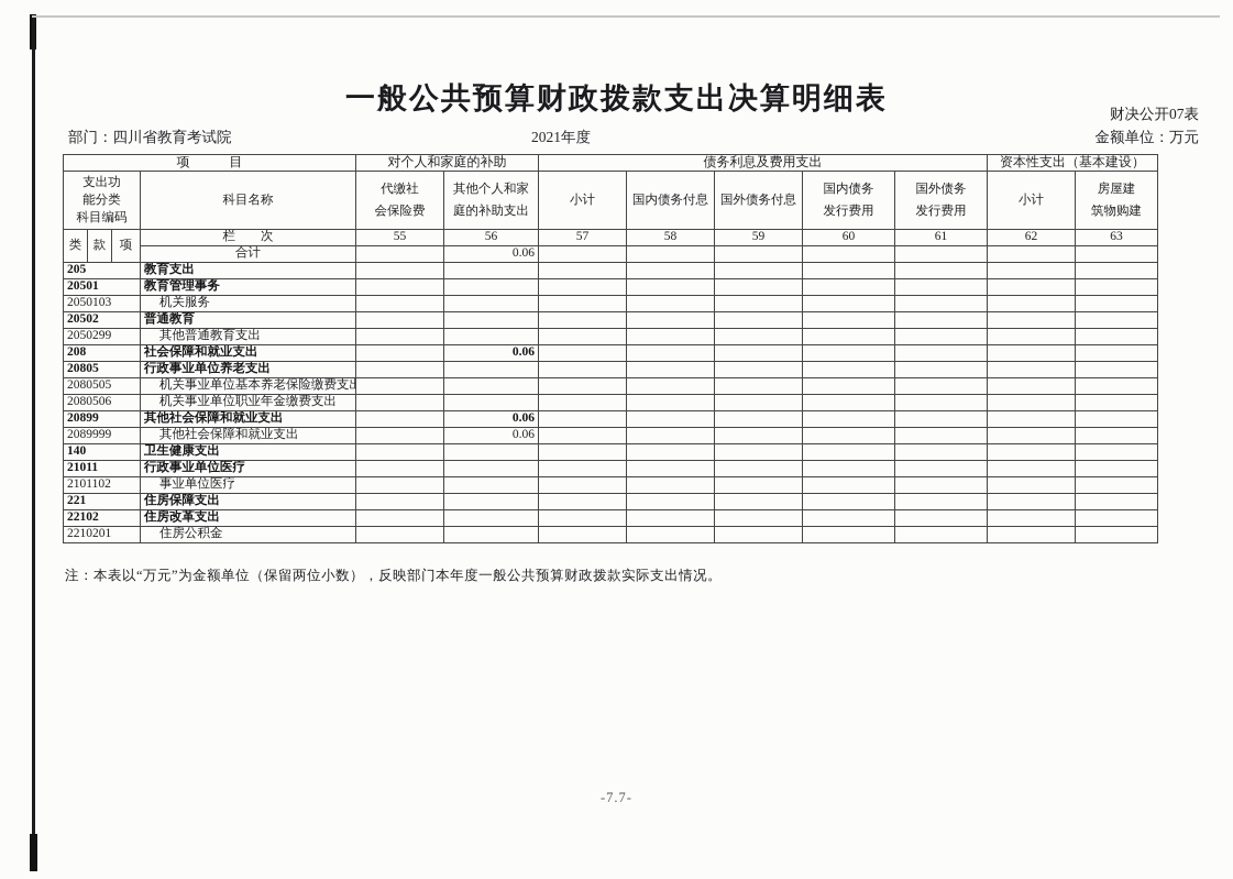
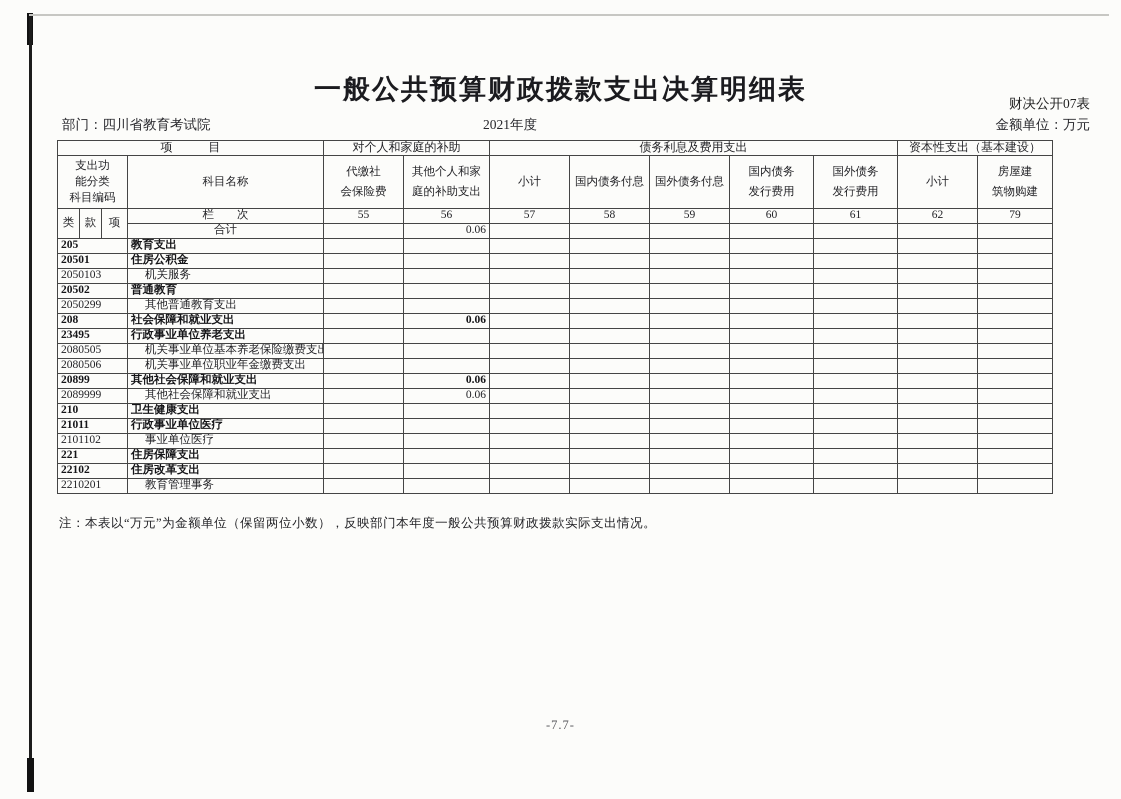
  一般公共预算财政拨款支出决算明细表
  财决公开07表
  2021年度
  部门：四川省教育考试院
  金额单位：万元
  项 目	对个人和家庭的补助	债务利息及费用支出	资本性支出（基本建设）
  支出功 能分类 科目编码	科目名称	代缴社会保险费	其他个人和家庭的补助支出	小计	国内债务付息	国外债务付息	国内债务发行费用	国外债务发行费用	小计	房屋建筑物购建
- 类	款	项	栏 次	55	56	57	58	59	60	61	62	63
+ 类	款	项	栏 次	55	56	57	58	59	60	61	62	79
  合计		0.06
  205	教育支出
- 20501	教育管理事务
+ 20501	住房公积金
  2050103	机关服务
  20502	普通教育
  2050299	其他普通教育支出
  208	社会保障和就业支出		0.06
- 20805	行政事业单位养老支出
+ 23495	行政事业单位养老支出
  2080505	机关事业单位基本养老保险缴费支出
  2080506	机关事业单位职业年金缴费支出
  20899	其他社会保障和就业支出		0.06
  2089999	其他社会保障和就业支出		0.06
- 140	卫生健康支出
+ 210	卫生健康支出
  21011	行政事业单位医疗
  2101102	事业单位医疗
  221	住房保障支出
  22102	住房改革支出
- 2210201	住房公积金
+ 2210201	教育管理事务
  注：本表以“万元”为金额单位（保留两位小数），反映部门本年度一般公共预算财政拨款实际支出情况。
  -7.7-
